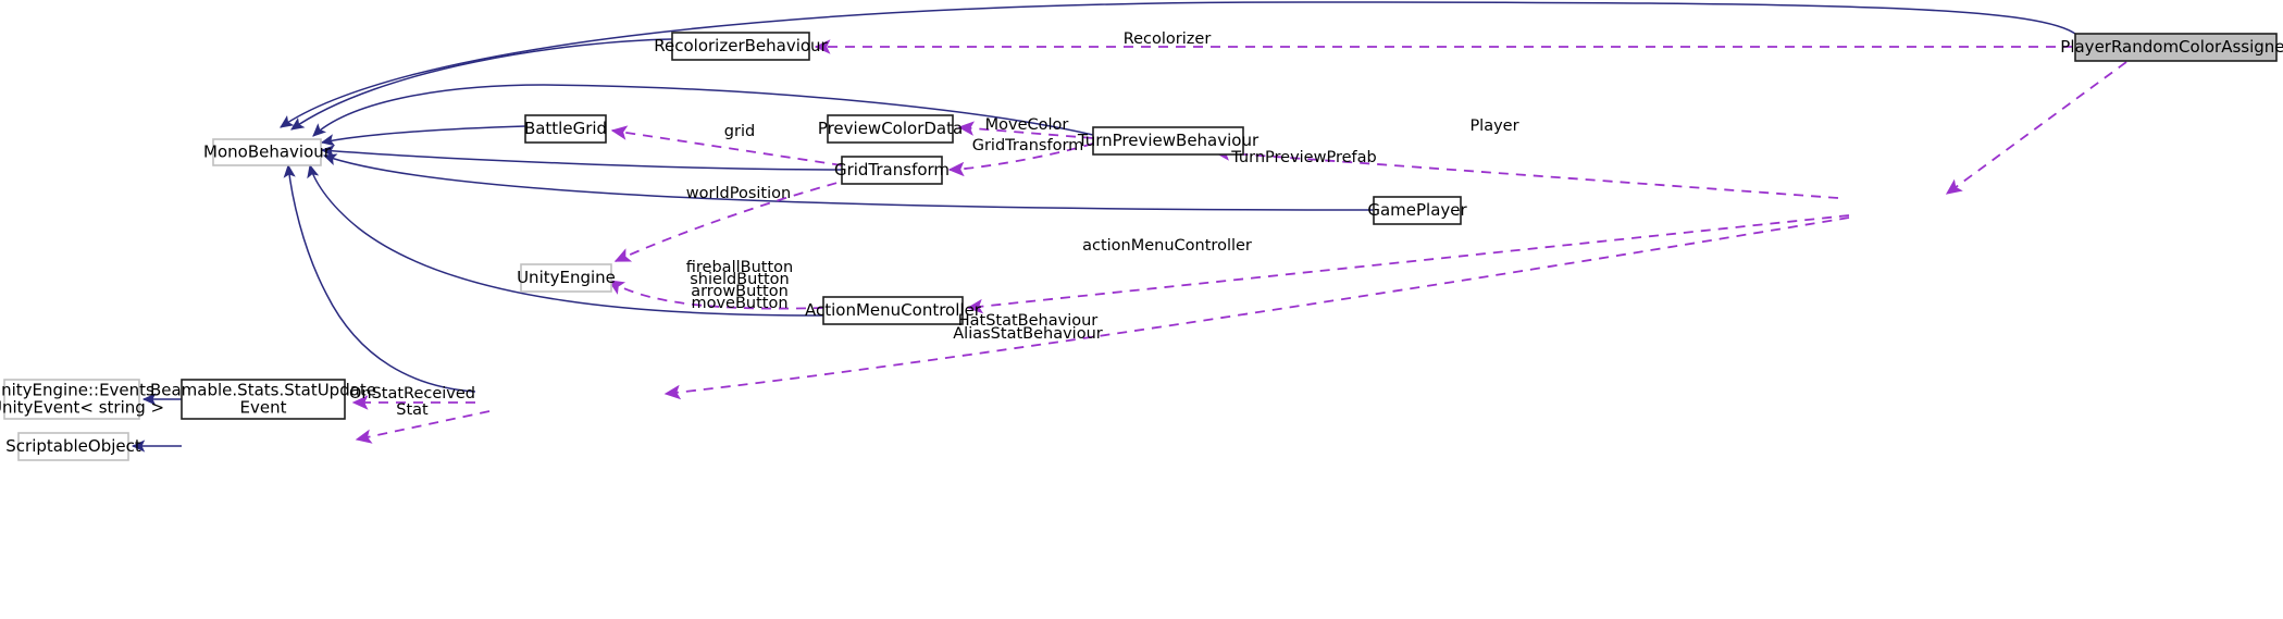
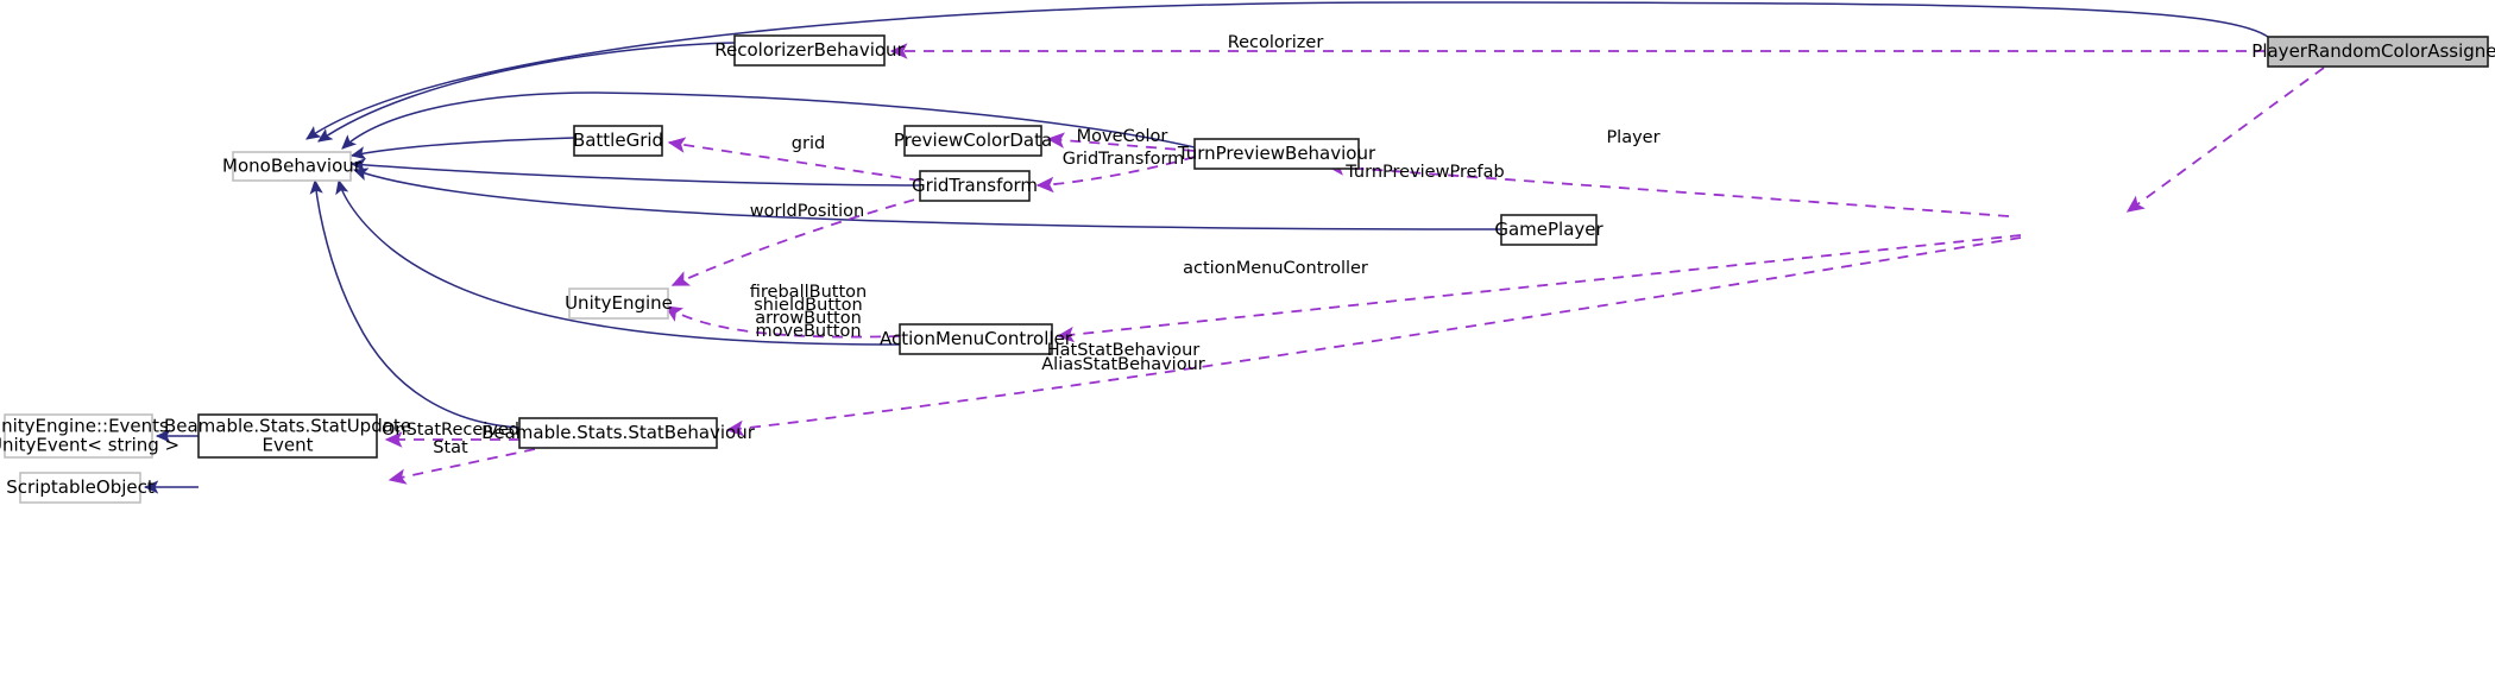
  MonoBehaviour
  RecolorizerBehaviour
  BattleGrid
  PreviewColorData
  GridTransform
  TurnPreviewBehaviour
  GamePlayer
  PlayerRandomColorAssigne
  UnityEngine
  ActionMenuController
  nityEngine::Events
  nityEvent< string >
  Beamable.Stats.StatUpdate
  Event
+ Beamable.Stats.StatBehaviour
  ScriptableObject
  Recolorizer
  grid
  MoveColor
  GridTransform
  TurnPreviewPrefab
  Player
  worldPosition
  actionMenuController
  fireballButton
  shieldButton
  arrowButton
  moveButton
  HatStatBehaviour
  AliasStatBehaviour
  OnStatReceived
  Stat
